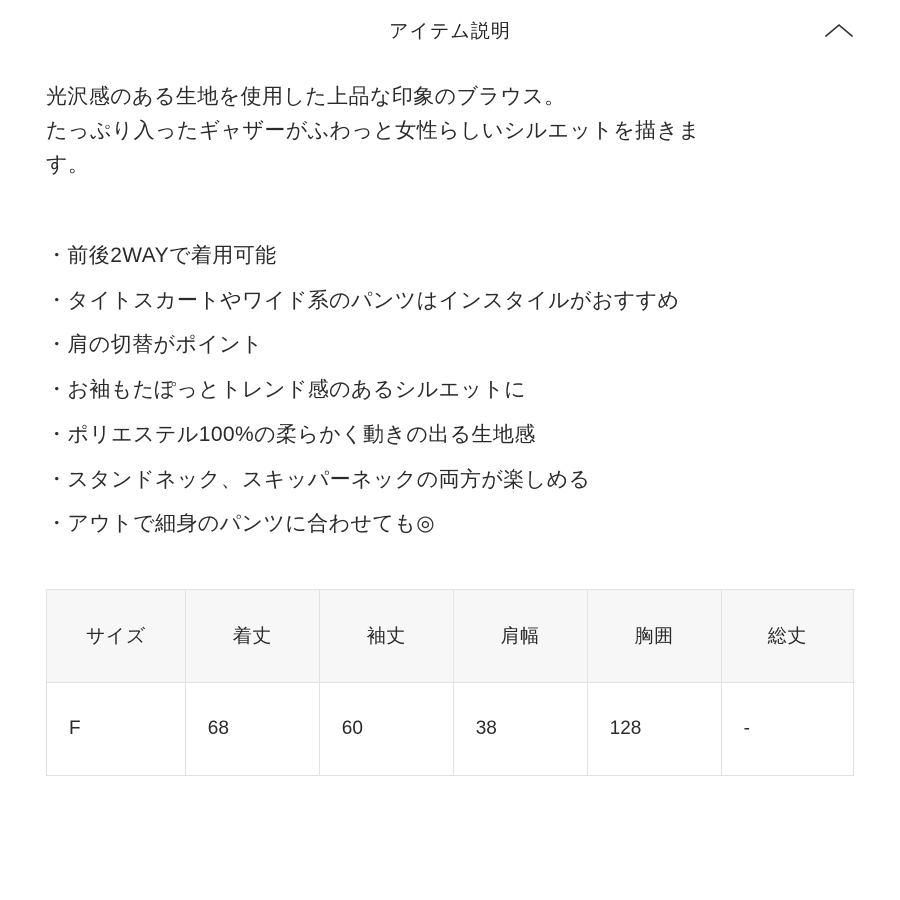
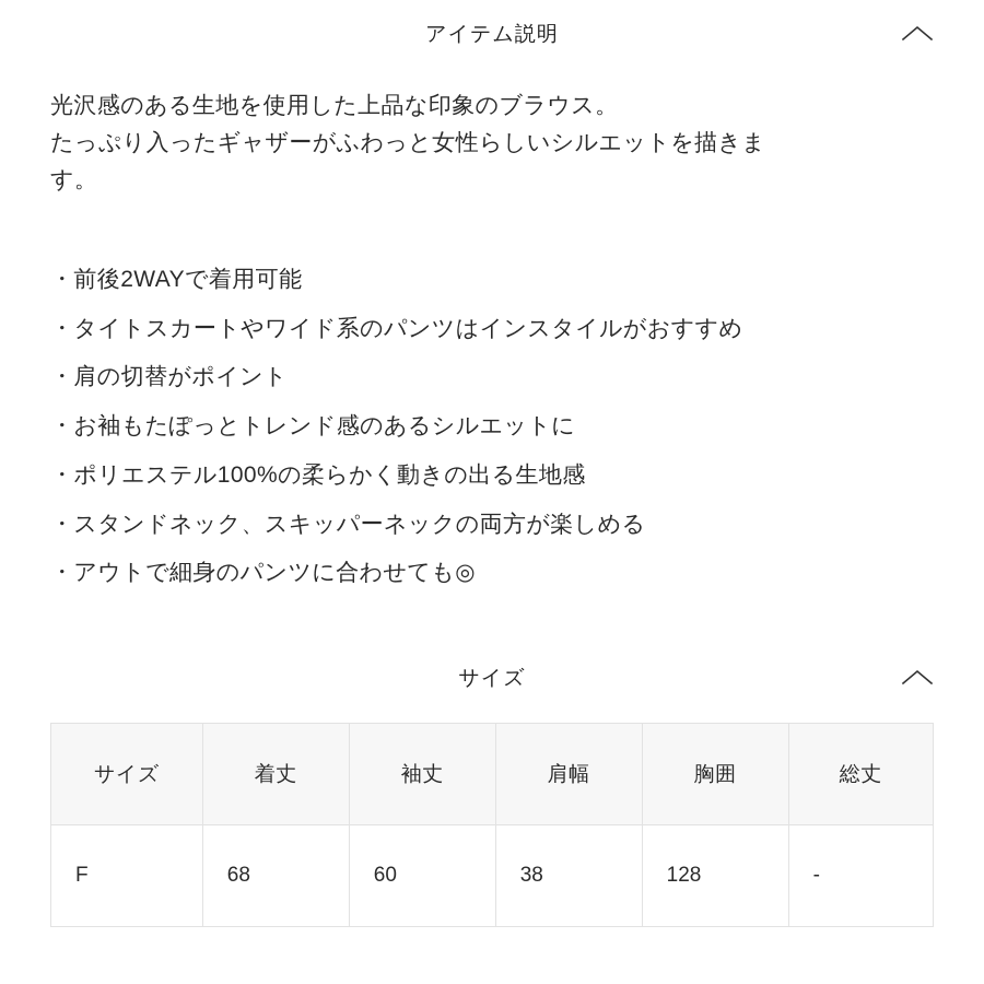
  アイテム説明
  光沢感のある生地を使用した上品な印象のブラウス。
  たっぷり入ったギャザーがふわっと女性らしいシルエットを描きま
  す。
  ・前後2WAYで着用可能
  ・タイトスカートやワイド系のパンツはインスタイルがおすすめ
  ・肩の切替がポイント
  ・お袖もたぽっとトレンド感のあるシルエットに
  ・ポリエステル100%の柔らかく動きの出る生地感
  ・スタンドネック、スキッパーネックの両方が楽しめる
  ・アウトで細身のパンツに合わせても◎
+ サイズ
  サイズ	着丈	袖丈	肩幅	胸囲	総丈
  F	68	60	38	128	-
